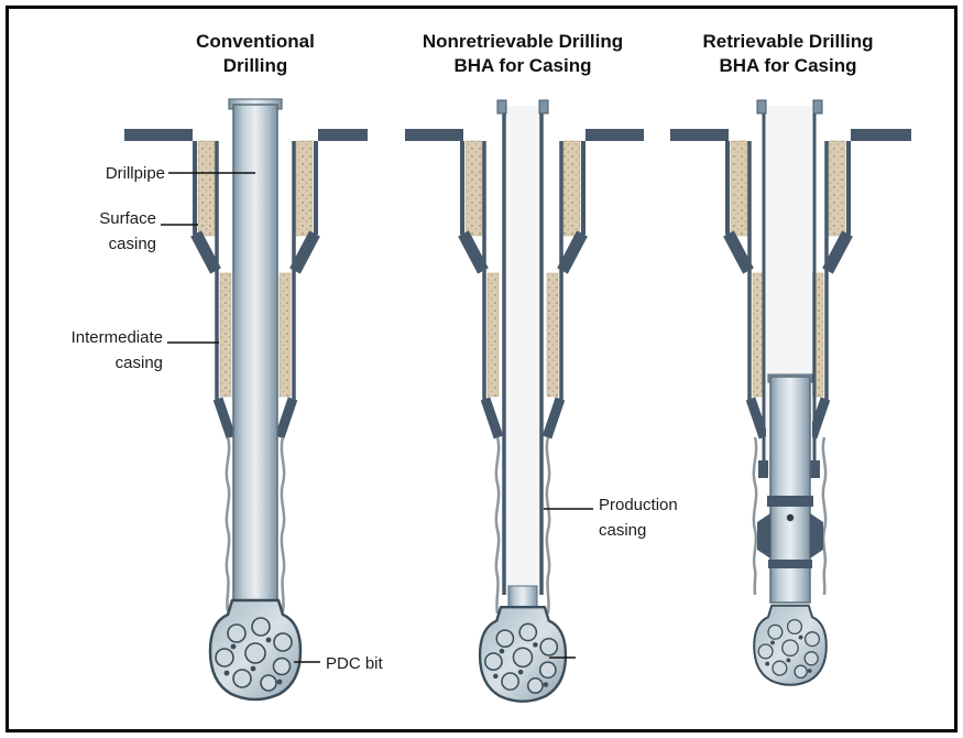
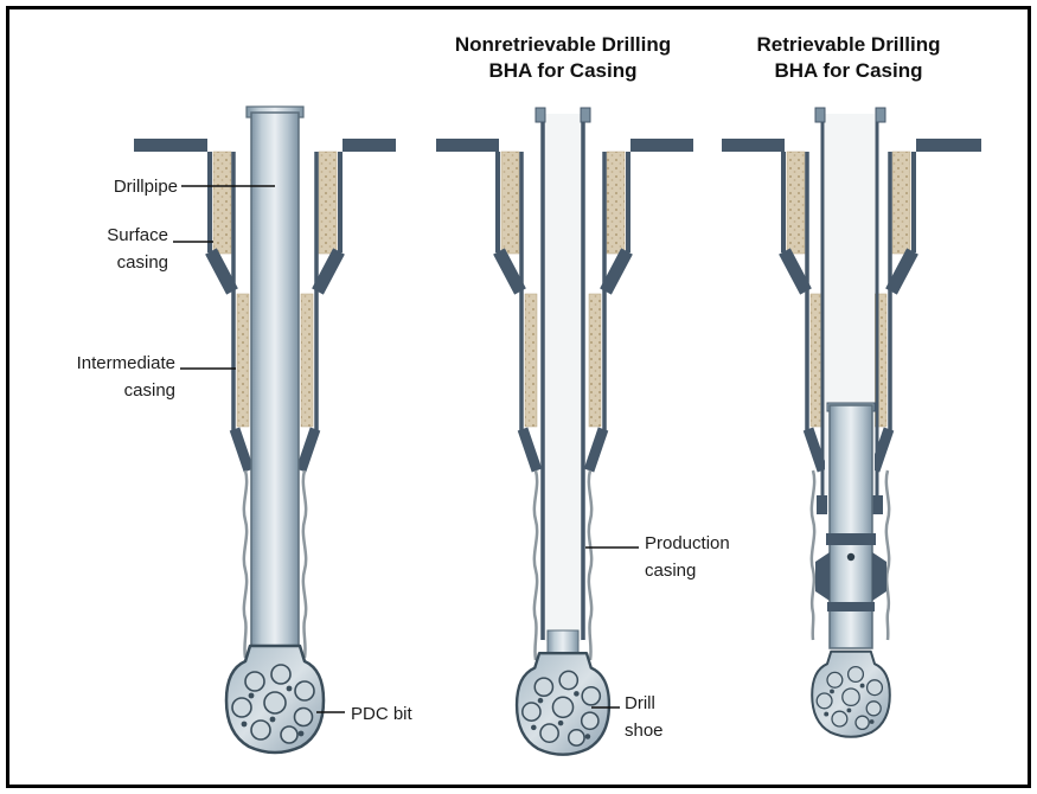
- Conventional
- Drilling
  Nonretrievable Drilling
  BHA for Casing
  Retrievable Drilling
  BHA for Casing
  Drillpipe
  Surface
  casing
  Intermediate
  casing
  PDC bit
  Production
  casing
+ Drill
+ shoe
